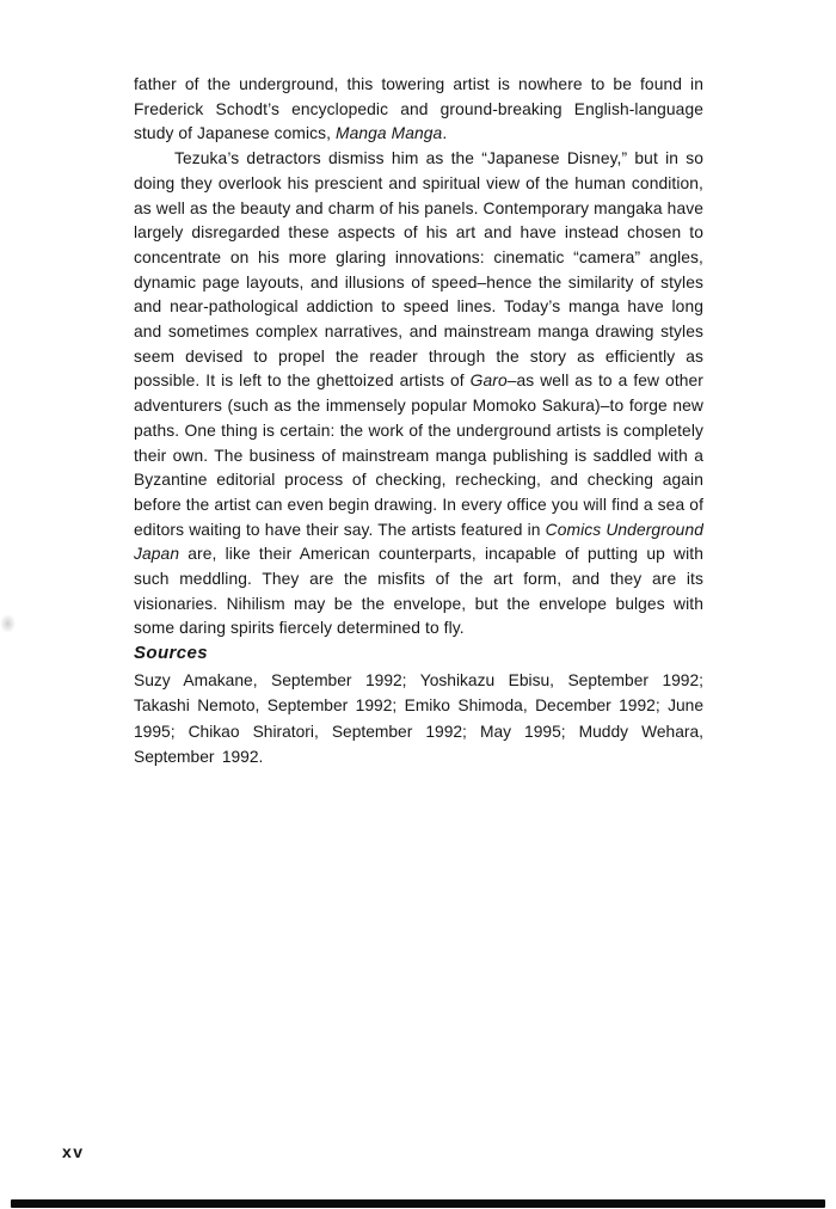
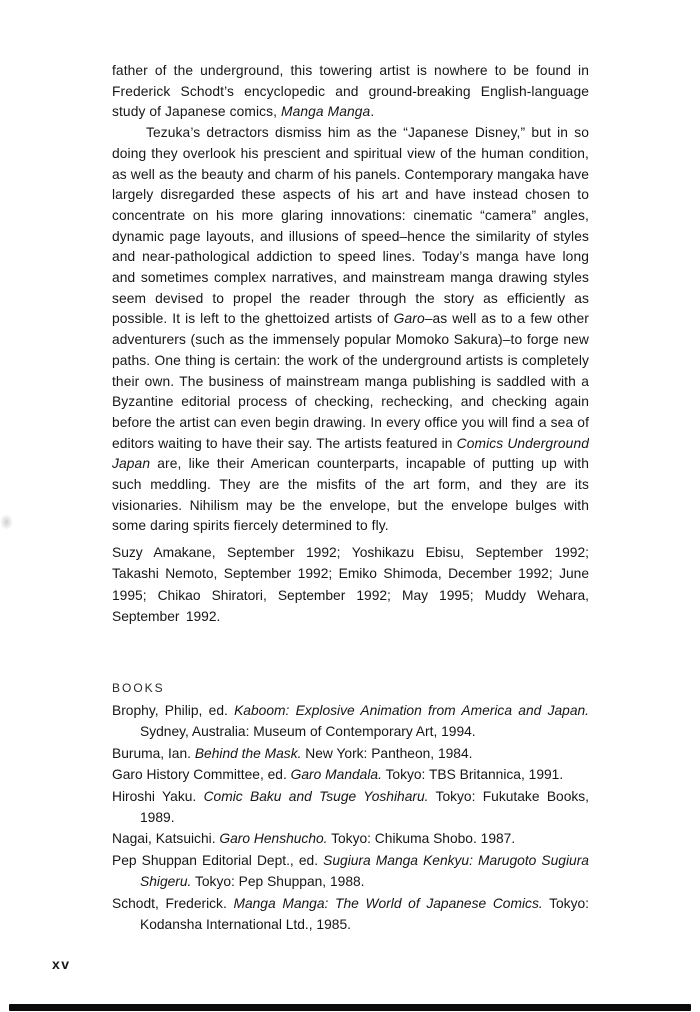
  father of the underground, this towering artist is nowhere to be found in Frederick Schodt’s encyclopedic and ground-breaking English-language study of Japanese comics, Manga Manga.
  Tezuka’s detractors dismiss him as the “Japanese Disney,” but in so doing they overlook his prescient and spiritual view of the human condition, as well as the beauty and charm of his panels. Contemporary mangaka have largely disregarded these aspects of his art and have instead chosen to concentrate on his more glaring innovations: cinematic “camera” angles, dynamic page layouts, and illusions of speed–hence the similarity of styles and near-pathological addiction to speed lines. Today’s manga have long and sometimes complex narratives, and mainstream manga drawing styles seem devised to propel the reader through the story as efficiently as possible. It is left to the ghettoized artists of Garo–as well as to a few other adventurers (such as the immensely popular Momoko Sakura)–to forge new paths. One thing is certain: the work of the underground artists is completely their own. The business of mainstream manga publishing is saddled with a Byzantine editorial process of checking, rechecking, and checking again before the artist can even begin drawing. In every office you will find a sea of editors waiting to have their say. The artists featured in Comics Underground Japan are, like their American counterparts, incapable of putting up with such meddling. They are the misfits of the art form, and they are its visionaries. Nihilism may be the envelope, but the envelope bulges with some daring spirits fiercely determined to fly.
- Sources
  Suzy Amakane, September 1992; Yoshikazu Ebisu, September 1992; Takashi Nemoto, September 1992; Emiko Shimoda, December 1992; June 1995; Chikao Shiratori, September 1992; May 1995; Muddy Wehara, September 1992.
+ BOOKS
+ Brophy, Philip, ed. Kaboom: Explosive Animation from America and Japan. Sydney, Australia: Museum of Contemporary Art, 1994.
+ Buruma, Ian. Behind the Mask. New York: Pantheon, 1984.
+ Garo History Committee, ed. Garo Mandala. Tokyo: TBS Britannica, 1991.
+ Hiroshi Yaku. Comic Baku and Tsuge Yoshiharu. Tokyo: Fukutake Books, 1989.
+ Nagai, Katsuichi. Garo Henshucho. Tokyo: Chikuma Shobo. 1987.
+ Pep Shuppan Editorial Dept., ed. Sugiura Manga Kenkyu: Marugoto Sugiura Shigeru. Tokyo: Pep Shuppan, 1988.
+ Schodt, Frederick. Manga Manga: The World of Japanese Comics. Tokyo: Kodansha International Ltd., 1985.
  xv
